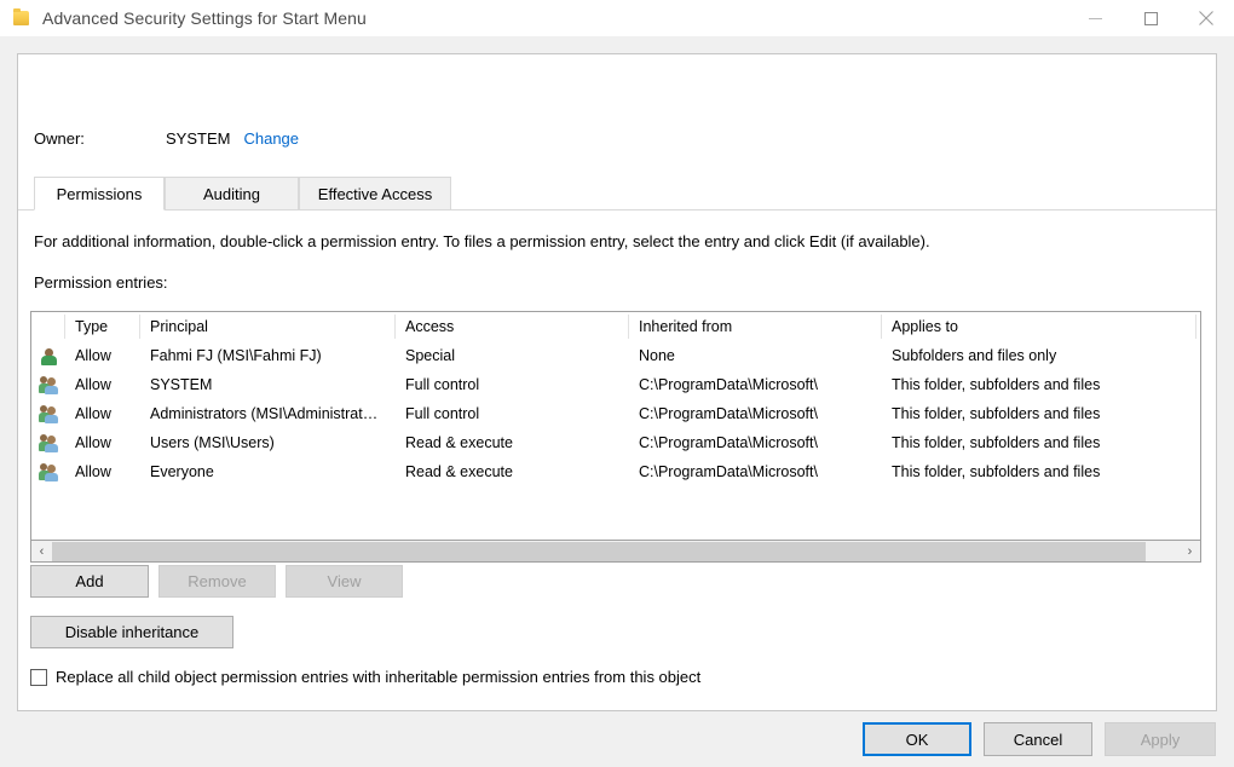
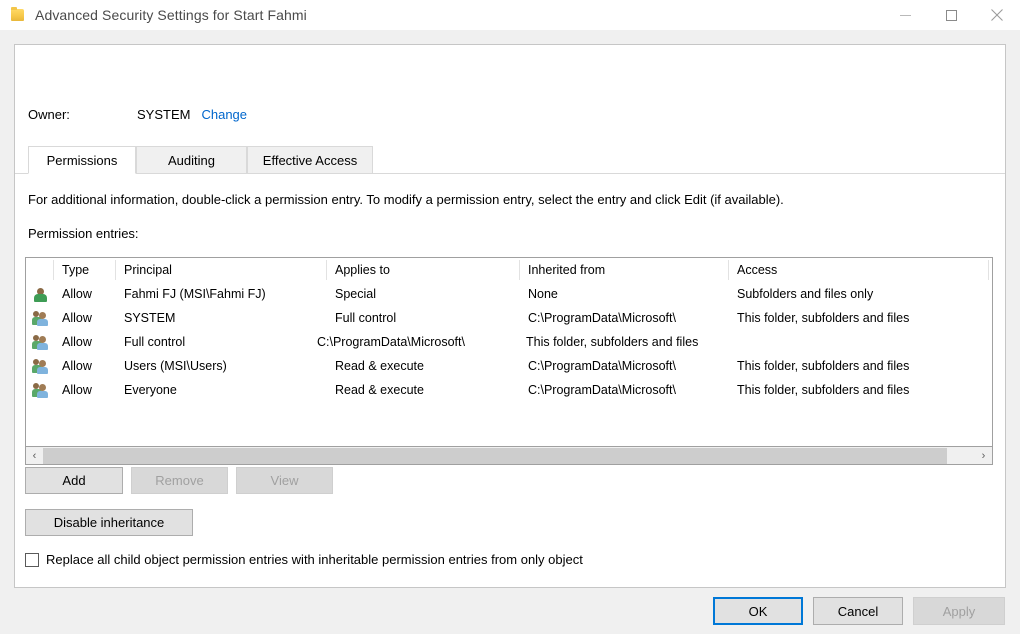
- Advanced Security Settings for Start Menu
+ Advanced Security Settings for Start Fahmi
  Owner:
  SYSTEM
  Change
  Permissions
  Auditing
  Effective Access
- For additional information, double-click a permission entry. To files a permission entry, select the entry and click Edit (if available).
+ For additional information, double-click a permission entry. To modify a permission entry, select the entry and click Edit (if available).
  Permission entries:
  Type
  Principal
- Access
+ Applies to
  Inherited from
- Applies to
+ Access
  Allow
  Fahmi FJ (MSI\Fahmi FJ)
  Special
  None
  Subfolders and files only
  Allow
  SYSTEM
  Full control
  C:\ProgramData\Microsoft\
  This folder, subfolders and files
  Allow
- Administrators (MSI\Administrat…
  Full control
  C:\ProgramData\Microsoft\
  This folder, subfolders and files
  Allow
  Users (MSI\Users)
  Read & execute
  C:\ProgramData\Microsoft\
  This folder, subfolders and files
  Allow
  Everyone
  Read & execute
  C:\ProgramData\Microsoft\
  This folder, subfolders and files
  ‹
  ›
  Add
  Remove
  View
  Disable inheritance
- Replace all child object permission entries with inheritable permission entries from this object
+ Replace all child object permission entries with inheritable permission entries from only object
  OK
  Cancel
  Apply
